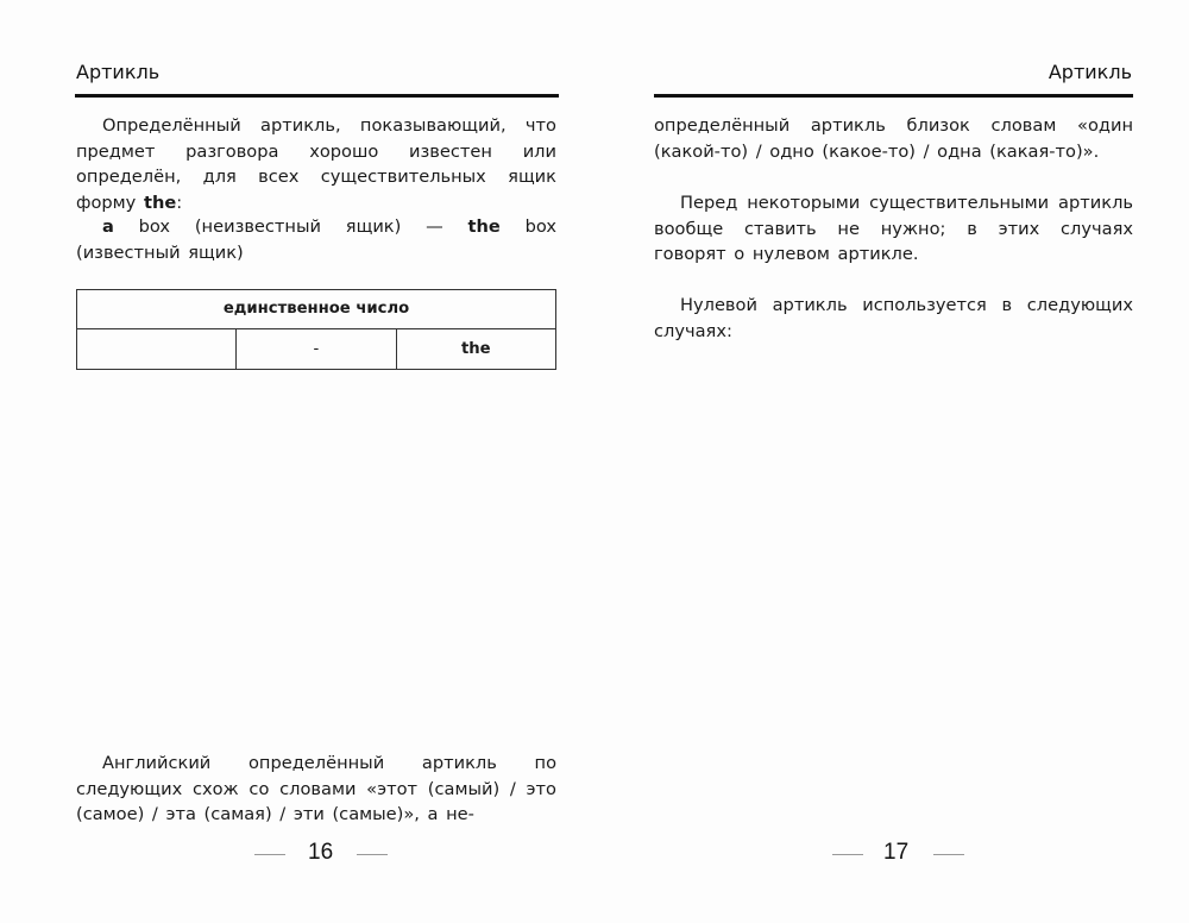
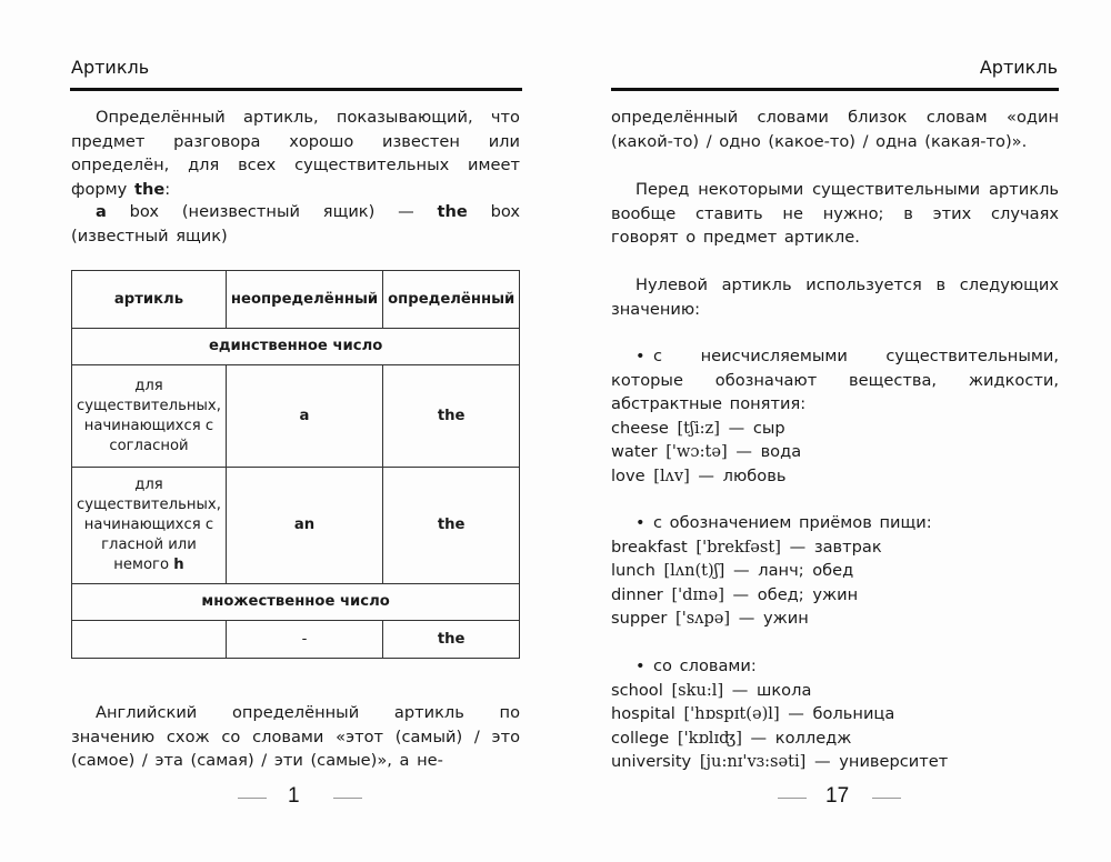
  Артикль
- Определённый артикль, показывающий, что предмет разговора хорошо известен или определён, для всех существительных ящик форму the:
+ Определённый артикль, показывающий, что предмет разговора хорошо известен или определён, для всех существительных имеет форму the:
  a box (неизвестный ящик) — the box (известный ящик)
+ артикль	неопределённый	определённый
  единственное число
+ для существительных, начинающихся с согласной	a	the
+ для существительных, начинающихся с гласной или немого h	an	the
+ множественное число
  	-	the
- Английский определённый артикль по следующих схож со словами «этот (самый) / это (самое) / эта (самая) / эти (самые)», а не-
+ Английский определённый артикль по значению схож со словами «этот (самый) / это (самое) / эта (самая) / эти (самые)», а не-
- 16
+ 1
  Артикль
- определённый артикль близок словам «один (какой-то) / одно (какое-то) / одна (какая-то)».
+ определённый словами близок словам «один (какой-то) / одно (какое-то) / одна (какая-то)».
- Перед некоторыми существительными артикль вообще ставить не нужно; в этих случаях говорят о нулевом артикле.
+ Перед некоторыми существительными артикль вообще ставить не нужно; в этих случаях говорят о предмет артикле.
- Нулевой артикль используется в следующих случаях:
+ Нулевой артикль используется в следующих значению:
+ • с неисчисляемыми существительными, которые обозначают вещества, жидкости, абстрактные понятия:
+ cheese [tʃi:z] — сыр
+ water ['wɔ:tə] — вода
+ love [lʌv] — любовь
+ • с обозначением приёмов пищи:
+ breakfast ['brekfəst] — завтрак
+ lunch [lʌn(t)ʃ] — ланч; обед
+ dinner ['dɪnə] — обед; ужин
+ supper ['sʌpə] — ужин
+ • со словами:
+ school [sku:l] — школа
+ hospital ['hɒspɪt(ə)l] — больница
+ college ['kɒlɪʤ] — колледж
+ university [ju:nɪ'vɜ:səti] — университет
  17
